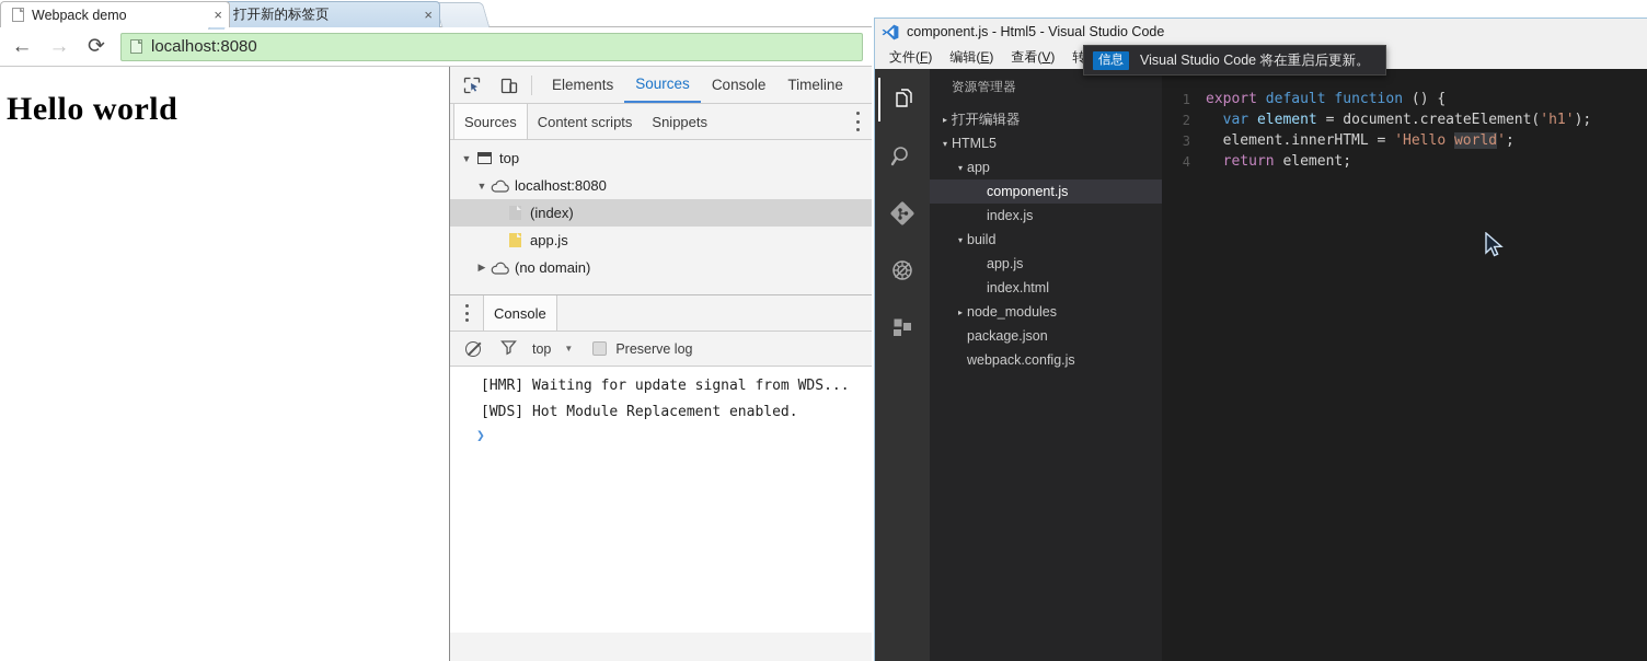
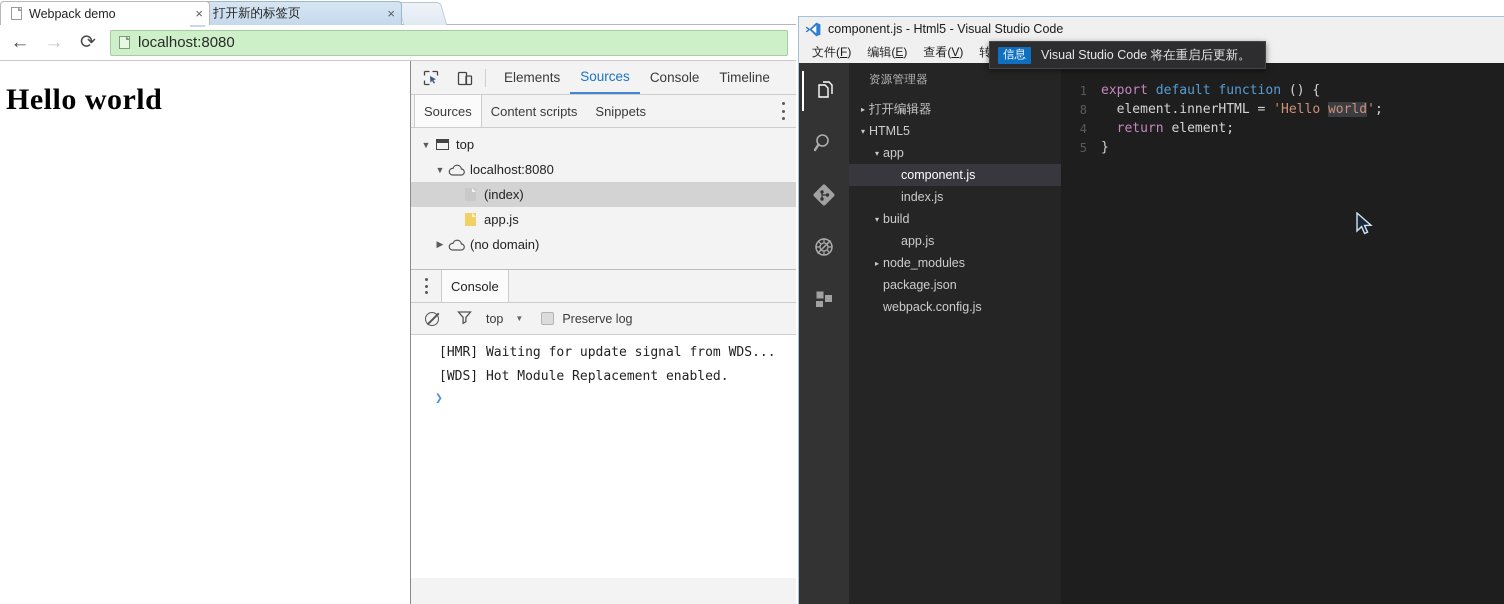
  Webpack demo
  ×
  打开新的标签页
  ×
  ←
  →
  ⟳
  localhost:8080
  Hello world
  Elements
  Sources
  Console
  Timeline
  Sources
  Content scripts
  Snippets
  ▼
  top
  ▼
  localhost:8080
  (index)
  app.js
  ▶
  (no domain)
  Console
  top
  ▼
  Preserve log
  [HMR] Waiting for update signal from WDS...
  [WDS] Hot Module Replacement enabled.
  ❯
  component.js - Html5 - Visual Studio Code
  文件(F)
  编辑(E)
  查看(V)
  资源管理器
  ▸
  打开编辑器
  ▾
  HTML5
  ▾
  app
  component.js
  index.js
  ▾
  build
  app.js
- index.html
  ▸
  node_modules
  package.json
  webpack.config.js
  1
  export default function () {
- 2
- var element = document.createElement('h1');
- 3
+ 8
  element.innerHTML = 'Hello world';
  4
  return element;
+ 5
+ }
  信息
  Visual Studio Code 将在重启后更新。
